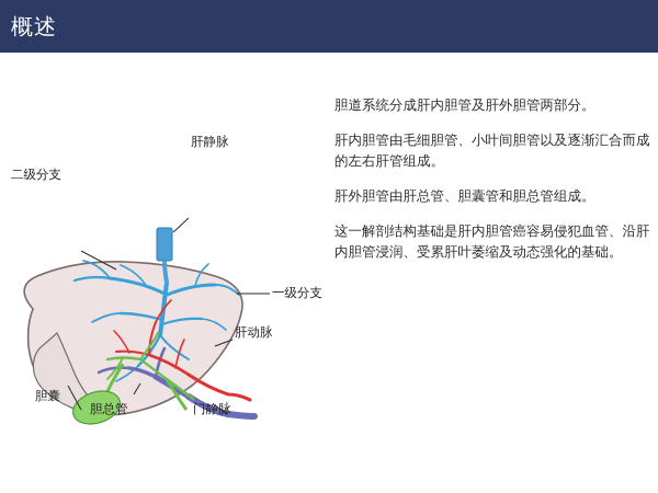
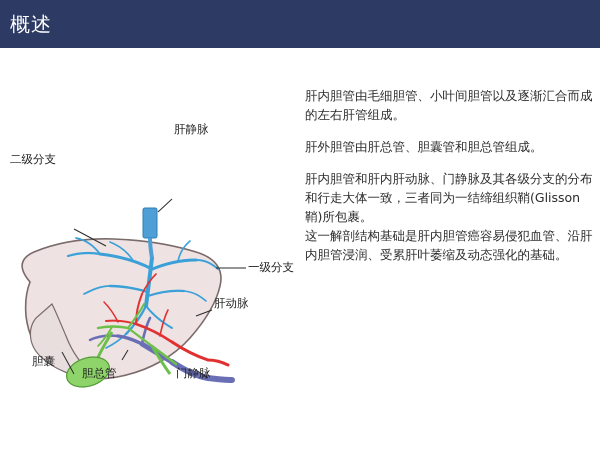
  概述
  肝静脉
  二级分支
  一级分支
  肝动脉
  胆囊
  胆总管
  门静脉
- 胆道系统分成肝内胆管及肝外胆管两部分。
  肝内胆管由毛细胆管、小叶间胆管以及逐渐汇合而成的左右肝管组成。
  肝外胆管由肝总管、胆囊管和胆总管组成。
+ 肝内胆管和肝内肝动脉、门静脉及其各级分支的分布和行走大体一致，三者同为一结缔组织鞘(Glisson鞘)所包裹。
  这一解剖结构基础是肝内胆管癌容易侵犯血管、沿肝内胆管浸润、受累肝叶萎缩及动态强化的基础。
